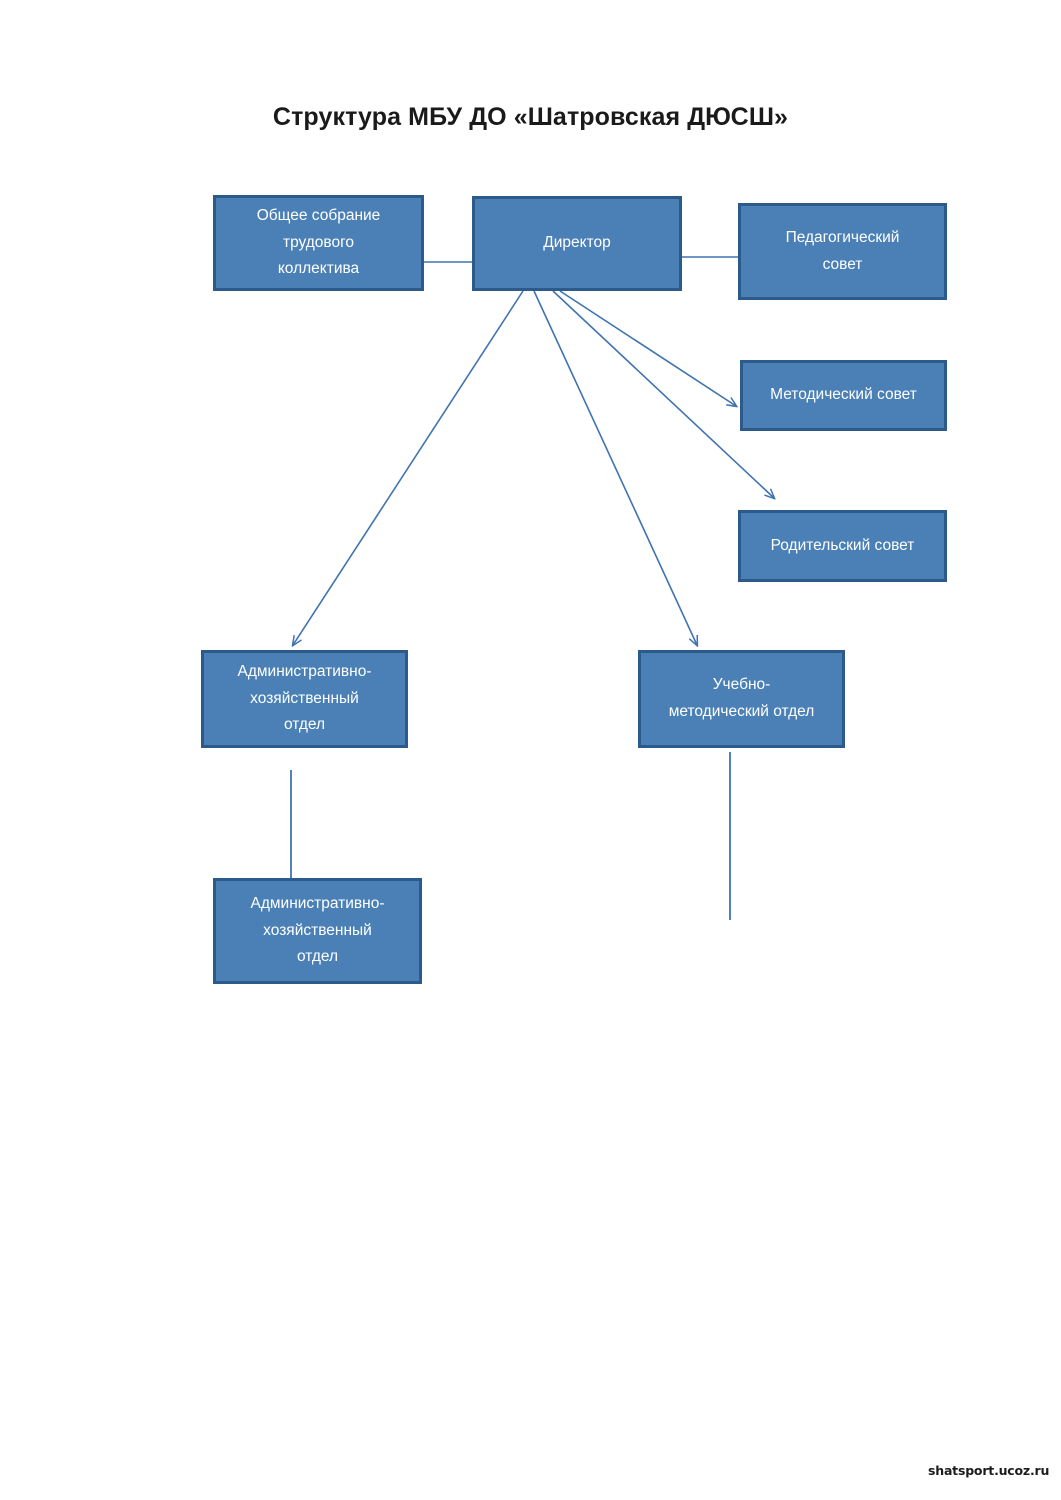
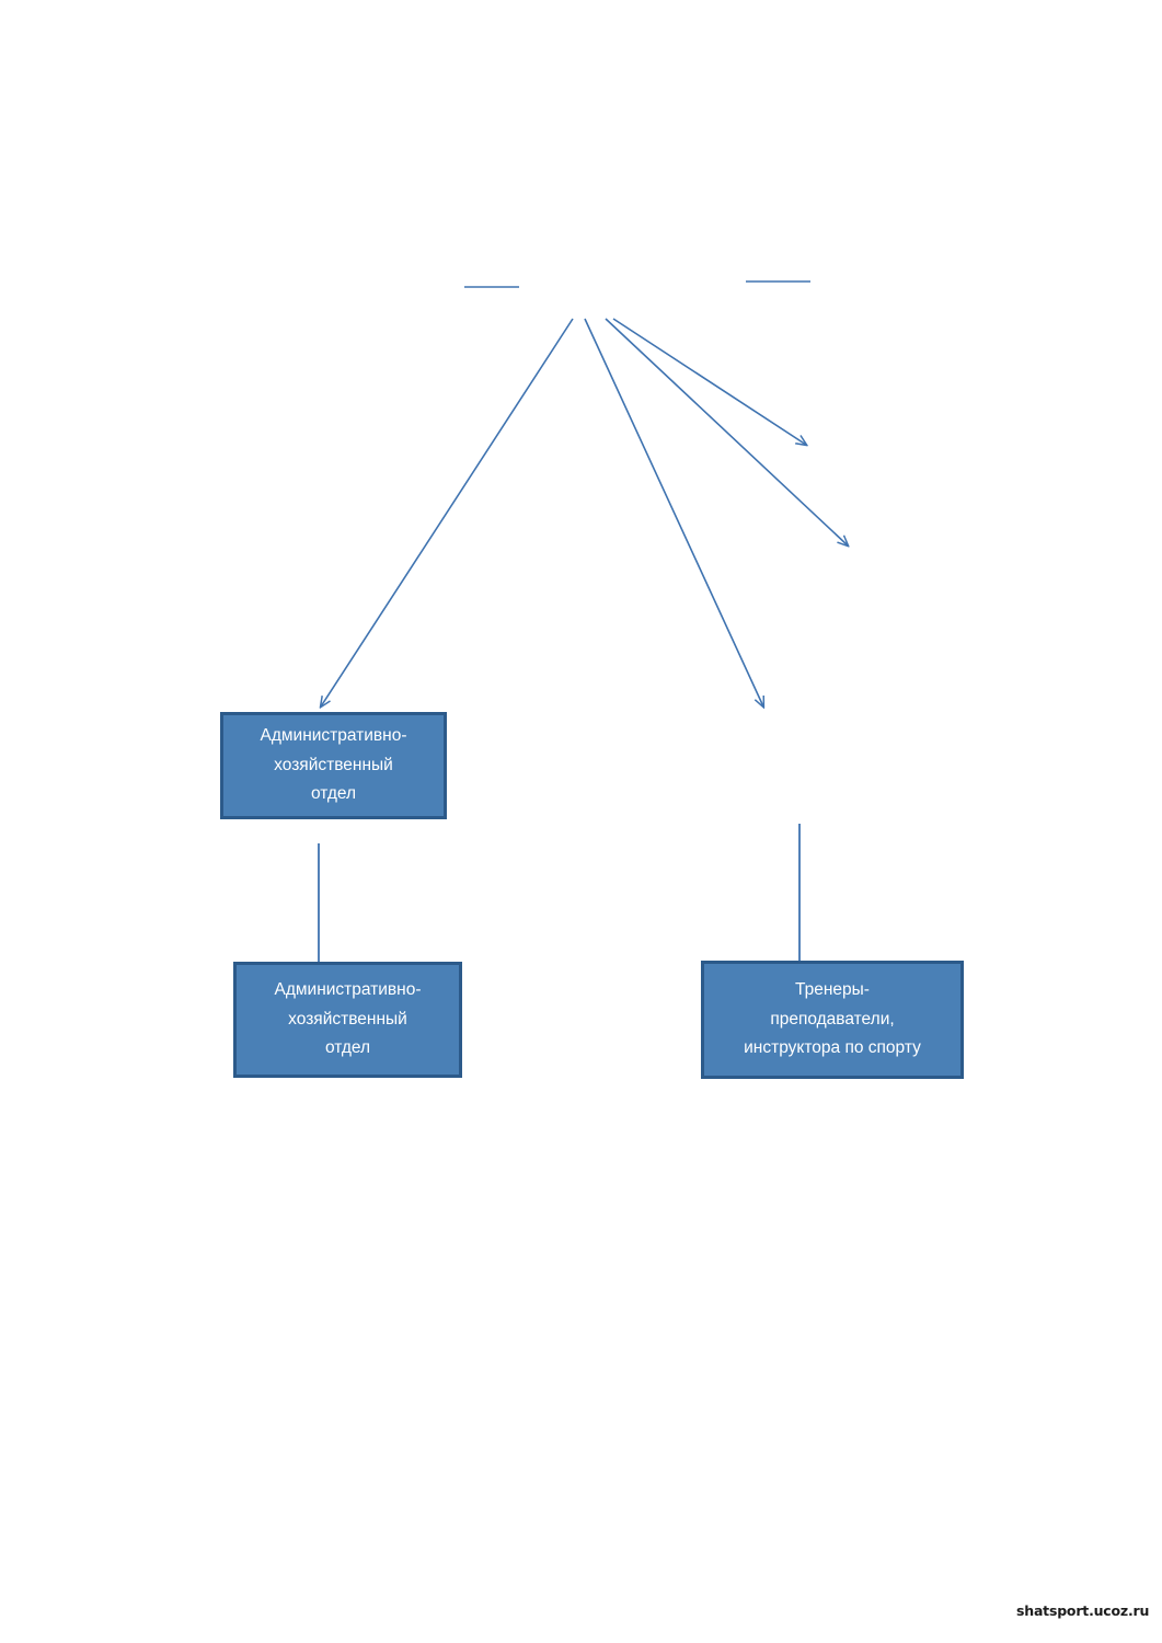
- Структура МБУ ДО «Шатровская ДЮСШ»
- Общее собрание
- трудового
- коллектива
- Директор
- Педагогический
- совет
- Методический совет
- Родительский совет
  Административно-
  хозяйственный
  отдел
- Учебно-
- методический отдел
  Административно-
  хозяйственный
  отдел
+ Тренеры-
+ преподаватели,
+ инструктора по спорту
  shatsport.ucoz.ru
